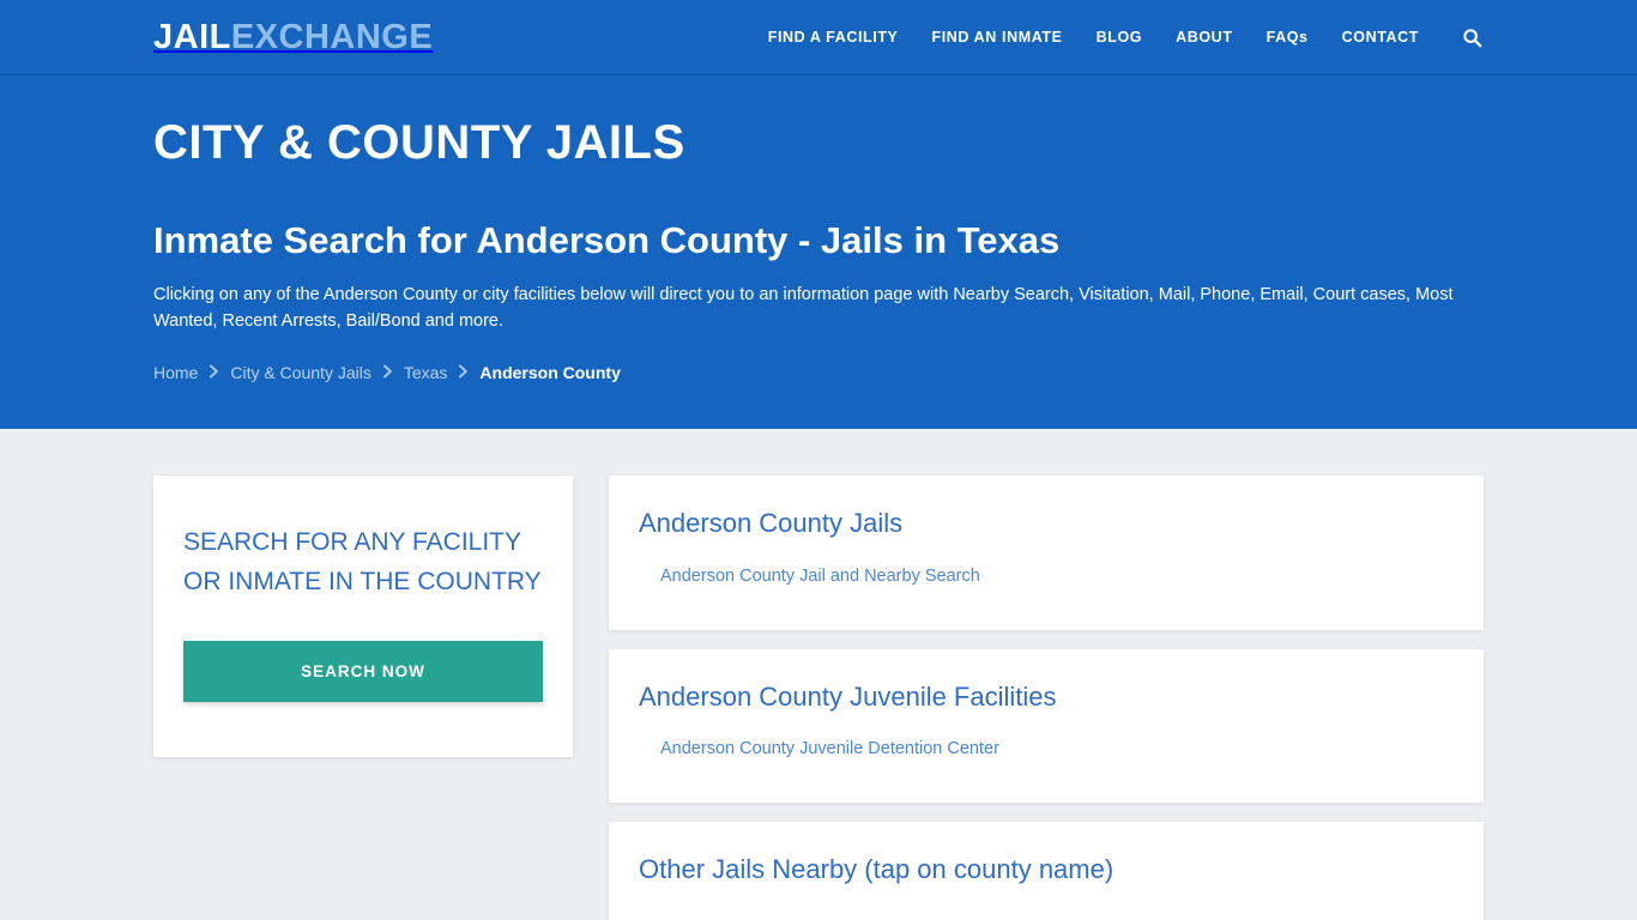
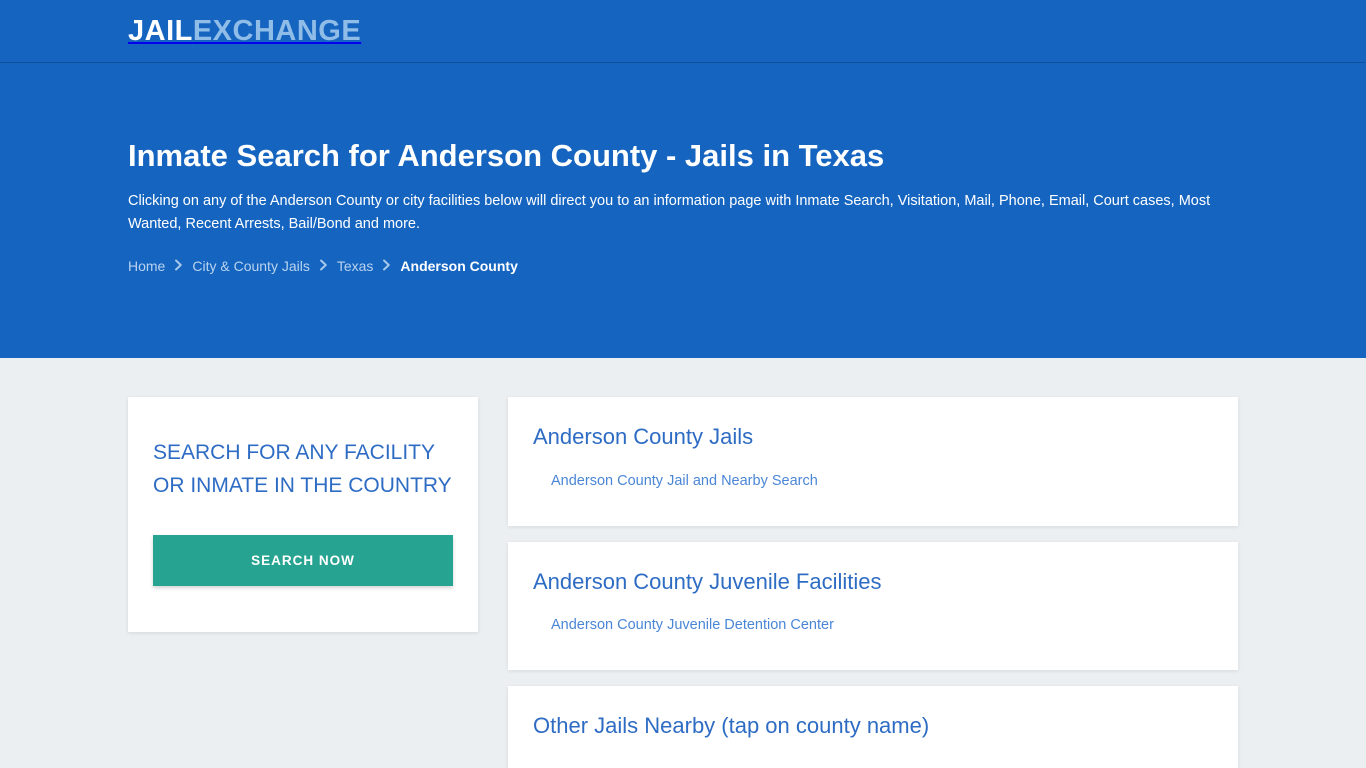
  JAILEXCHANGE
- FIND A FACILITY
- FIND AN INMATE
- BLOG
- ABOUT
- FAQs
- CONTACT
- CITY & COUNTY JAILS
  Inmate Search for Anderson County - Jails in Texas
- Clicking on any of the Anderson County or city facilities below will direct you to an information page with Nearby Search, Visitation, Mail, Phone, Email, Court cases, Most Wanted, Recent Arrests, Bail/Bond and more.
+ Clicking on any of the Anderson County or city facilities below will direct you to an information page with Inmate Search, Visitation, Mail, Phone, Email, Court cases, Most Wanted, Recent Arrests, Bail/Bond and more.
  Home
  City & County Jails
  Texas
  Anderson County
  SEARCH FOR ANY FACILITY OR INMATE IN THE COUNTRY
  SEARCH NOW
  Anderson County Jails
  Anderson County Jail and Nearby Search
  Anderson County Juvenile Facilities
  Anderson County Juvenile Detention Center
  Other Jails Nearby (tap on county name)
